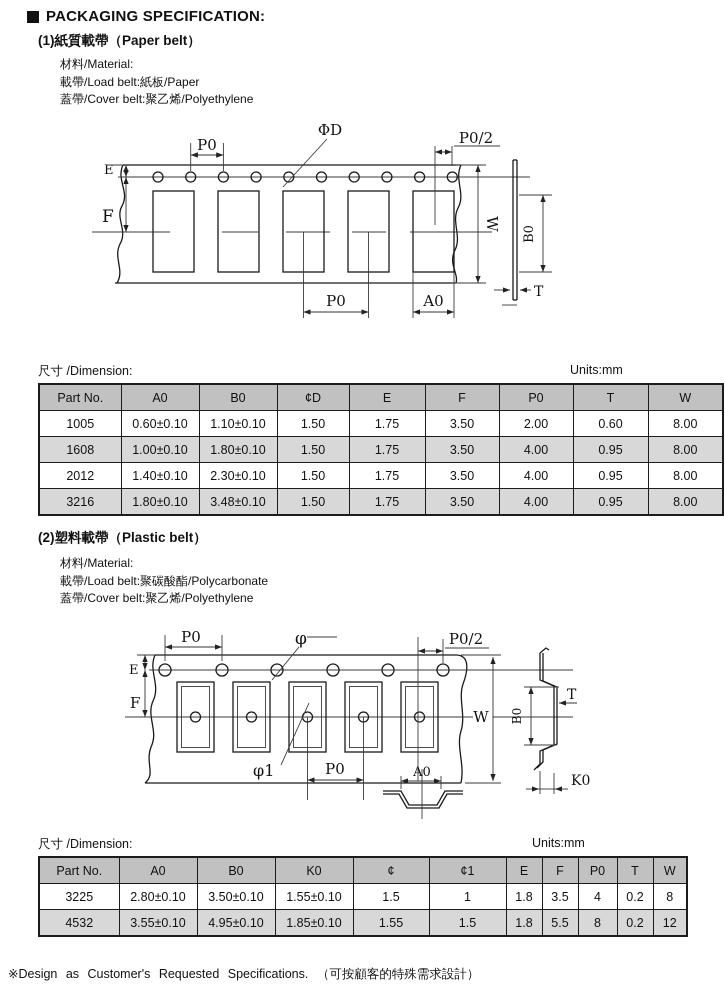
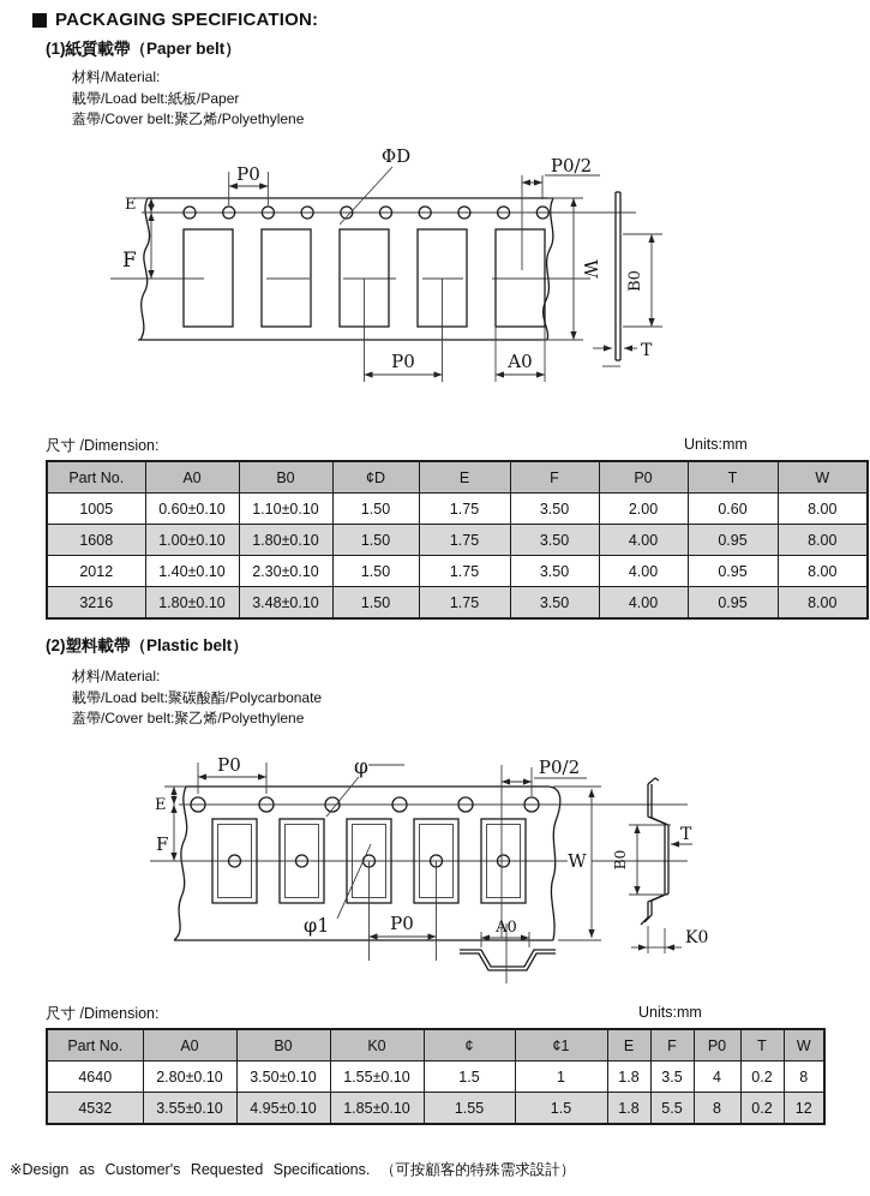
  PACKAGING SPECIFICATION:
  (1)紙質載帶（Paper belt）
  材料/Material:
  載帶/Load belt:紙板/Paper
  蓋帶/Cover belt:聚乙烯/Polyethylene
  P0
  ΦD
  P0/2
  E
  F
  T
  P0
  A0
  尺寸 /Dimension:
  Units:mm
  Part No.	A0	B0	¢D	E	F	P0	T	W
  1005	0.60±0.10	1.10±0.10	1.50	1.75	3.50	2.00	0.60	8.00
  1608	1.00±0.10	1.80±0.10	1.50	1.75	3.50	4.00	0.95	8.00
  2012	1.40±0.10	2.30±0.10	1.50	1.75	3.50	4.00	0.95	8.00
  3216	1.80±0.10	3.48±0.10	1.50	1.75	3.50	4.00	0.95	8.00
  (2)塑料載帶（Plastic belt）
  材料/Material:
  載帶/Load belt:聚碳酸酯/Polycarbonate
  蓋帶/Cover belt:聚乙烯/Polyethylene
  P0
  φ
  P0/2
  E
  F
  W
  T
  K0
  A0
  P0
  φ1
  尺寸 /Dimension:
  Units:mm
  Part No.	A0	B0	K0	¢	¢1	E	F	P0	T	W
- 3225	2.80±0.10	3.50±0.10	1.55±0.10	1.5	1	1.8	3.5	4	0.2	8
+ 4640	2.80±0.10	3.50±0.10	1.55±0.10	1.5	1	1.8	3.5	4	0.2	8
  4532	3.55±0.10	4.95±0.10	1.85±0.10	1.55	1.5	1.8	5.5	8	0.2	12
  ※Design as Customer's Requested Specifications. （可按顧客的特殊需求設計）
